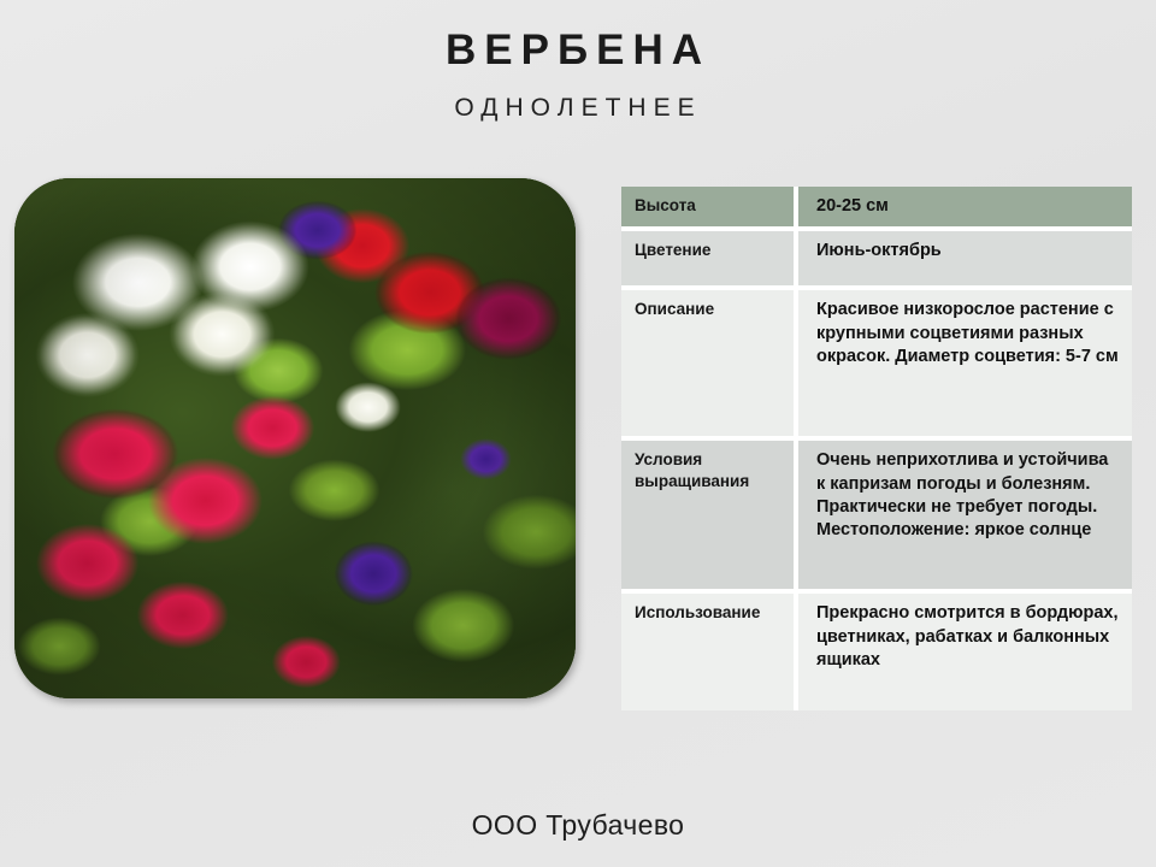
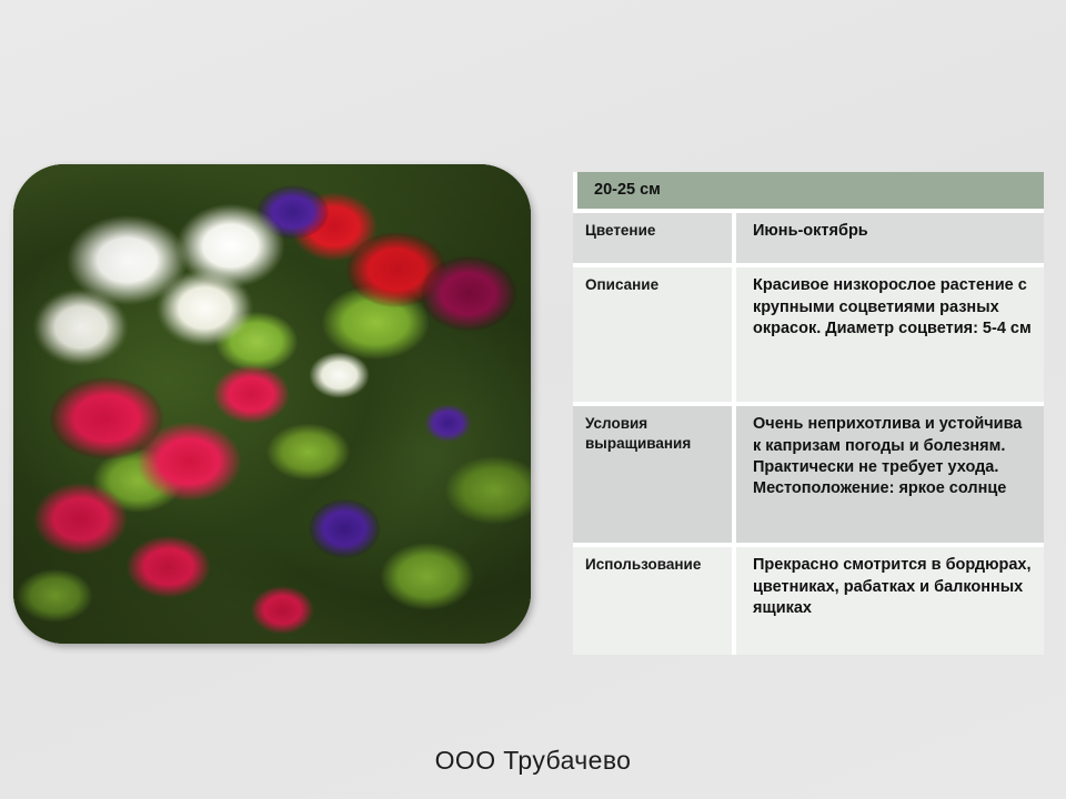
- ВЕРБЕНА
- ОДНОЛЕТНЕЕ
- Высота
  20-25 см
  Цветение
  Июнь-октябрь
  Описание
- Красивое низкорослое растение с крупными соцветиями разных окрасок. Диаметр соцветия: 5-7 см
+ Красивое низкорослое растение с крупными соцветиями разных окрасок. Диаметр соцветия: 5-4 см
  Условия выращивания
- Очень неприхотлива и устойчива к капризам погоды и болезням. Практически не требует погоды. Местоположение: яркое солнце
+ Очень неприхотлива и устойчива к капризам погоды и болезням. Практически не требует ухода. Местоположение: яркое солнце
  Использование
  Прекрасно смотрится в бордюрах, цветниках, рабатках и балконных ящиках
  ООО Трубачево
